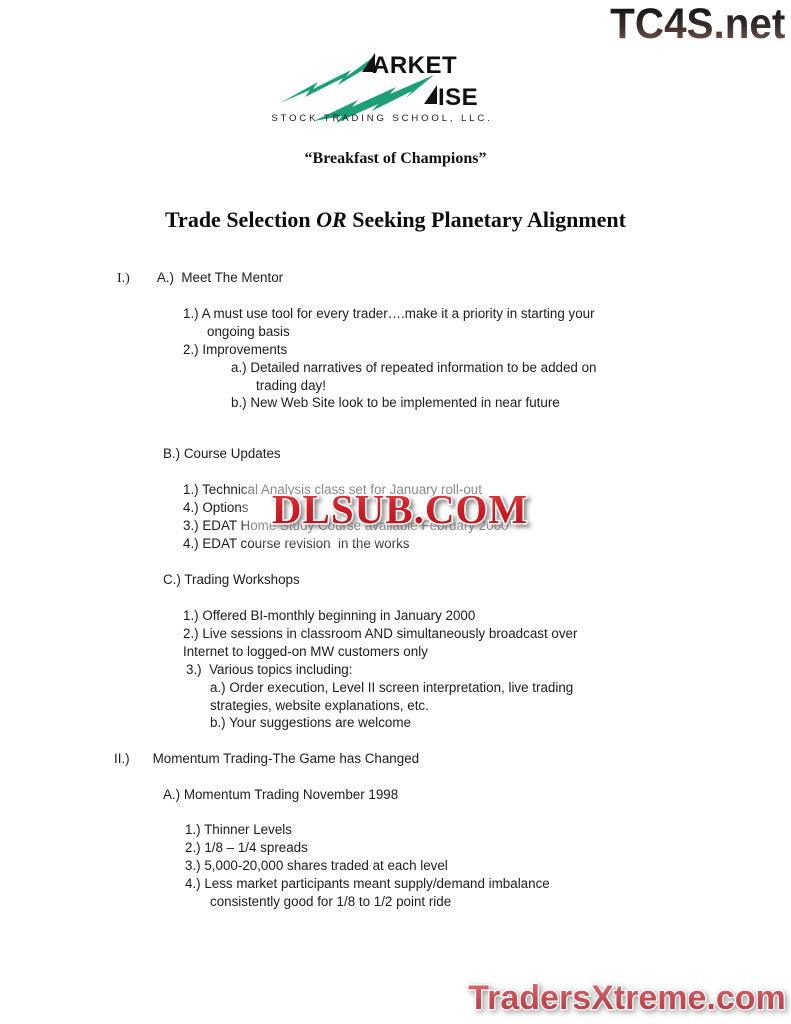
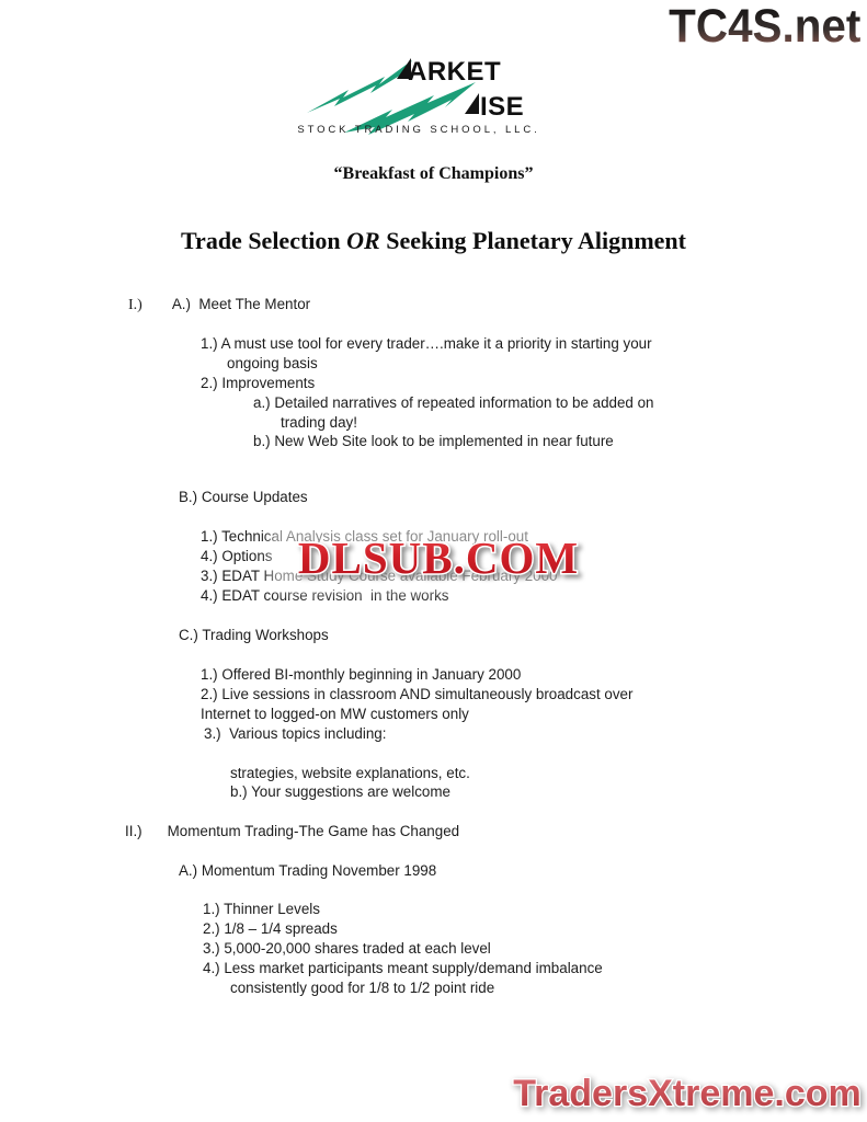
  TC4S.net
  ARKET
  ISE
  STOCK TRADING SCHOOL, LLC.
  “Breakfast of Champions”
  Trade Selection OR Seeking Planetary Alignment
  I.) A.) Meet The Mentor
  1.) A must use tool for every trader….make it a priority in starting your
  ongoing basis
  2.) Improvements
  a.) Detailed narratives of repeated information to be added on
  trading day!
  b.) New Web Site look to be implemented in near future
  B.) Course Updates
  1.) Technical Analysis class set for January roll-out
  4.) Options
  3.) EDAT Home Study Course available February 2000
  4.) EDAT course revision in the works
  C.) Trading Workshops
  1.) Offered BI-monthly beginning in January 2000
  2.) Live sessions in classroom AND simultaneously broadcast over
  Internet to logged-on MW customers only
  3.) Various topics including:
- a.) Order execution, Level II screen interpretation, live trading
  strategies, website explanations, etc.
  b.) Your suggestions are welcome
  II.) Momentum Trading-The Game has Changed
  A.) Momentum Trading November 1998
  1.) Thinner Levels
  2.) 1/8 – 1/4 spreads
  3.) 5,000-20,000 shares traded at each level
  4.) Less market participants meant supply/demand imbalance
  consistently good for 1/8 to 1/2 point ride
  DLSUB.COM
  TradersXtreme.com
